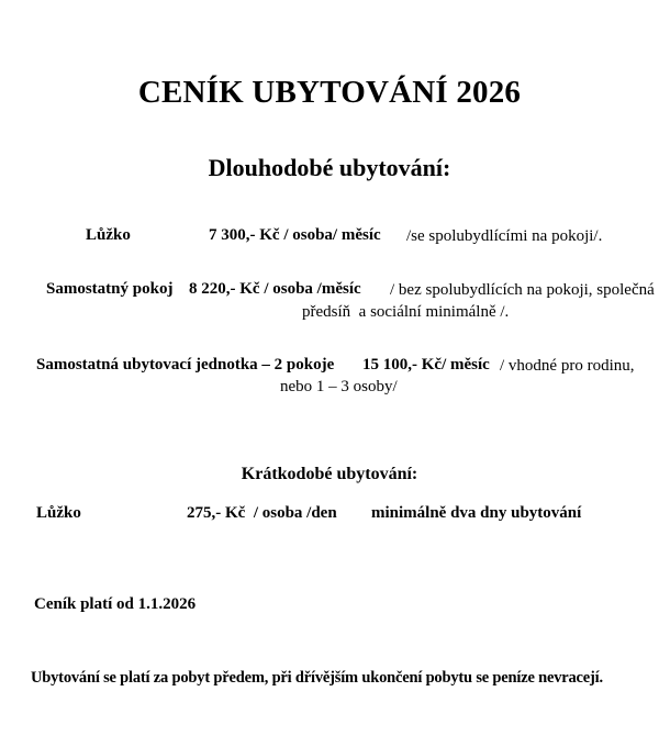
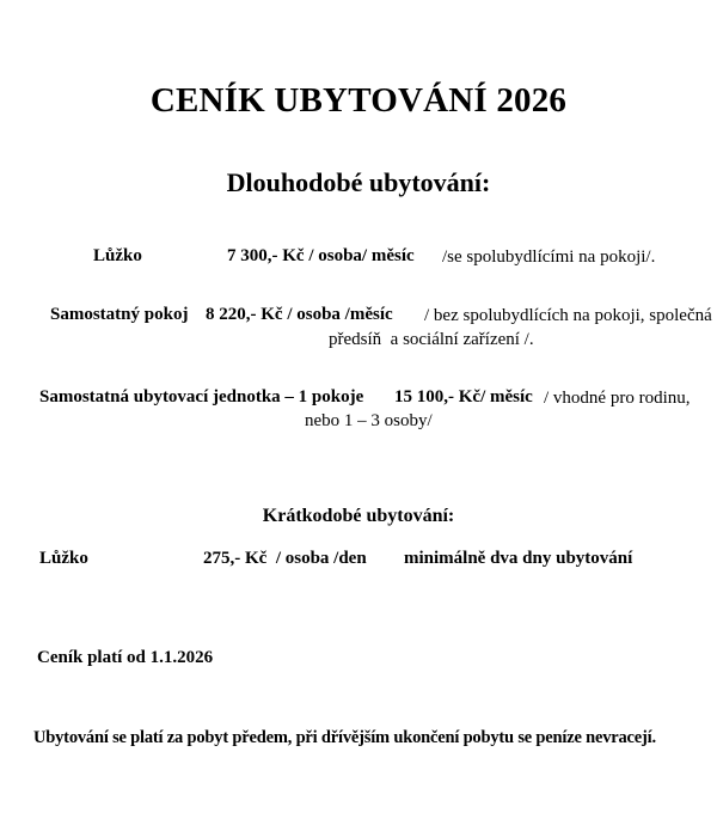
  CENÍK UBYTOVÁNÍ 2026
  Dlouhodobé ubytování:
  Lůžko
  7 300,- Kč / osoba/ měsíc
  /se spolubydlícími na pokoji/.
  Samostatný pokoj
  8 220,- Kč / osoba /měsíc
  / bez spolubydlících na pokoji, společná
- předsíň a sociální minimálně /.
+ předsíň a sociální zařízení /.
- Samostatná ubytovací jednotka – 2 pokoje
+ Samostatná ubytovací jednotka – 1 pokoje
  15 100,- Kč/ měsíc
  / vhodné pro rodinu,
  nebo 1 – 3 osoby/
  Krátkodobé ubytování:
  Lůžko
  275,- Kč / osoba /den
  minimálně dva dny ubytování
  Ceník platí od 1.1.2026
  Ubytování se platí za pobyt předem, při dřívějším ukončení pobytu se peníze nevracejí.
